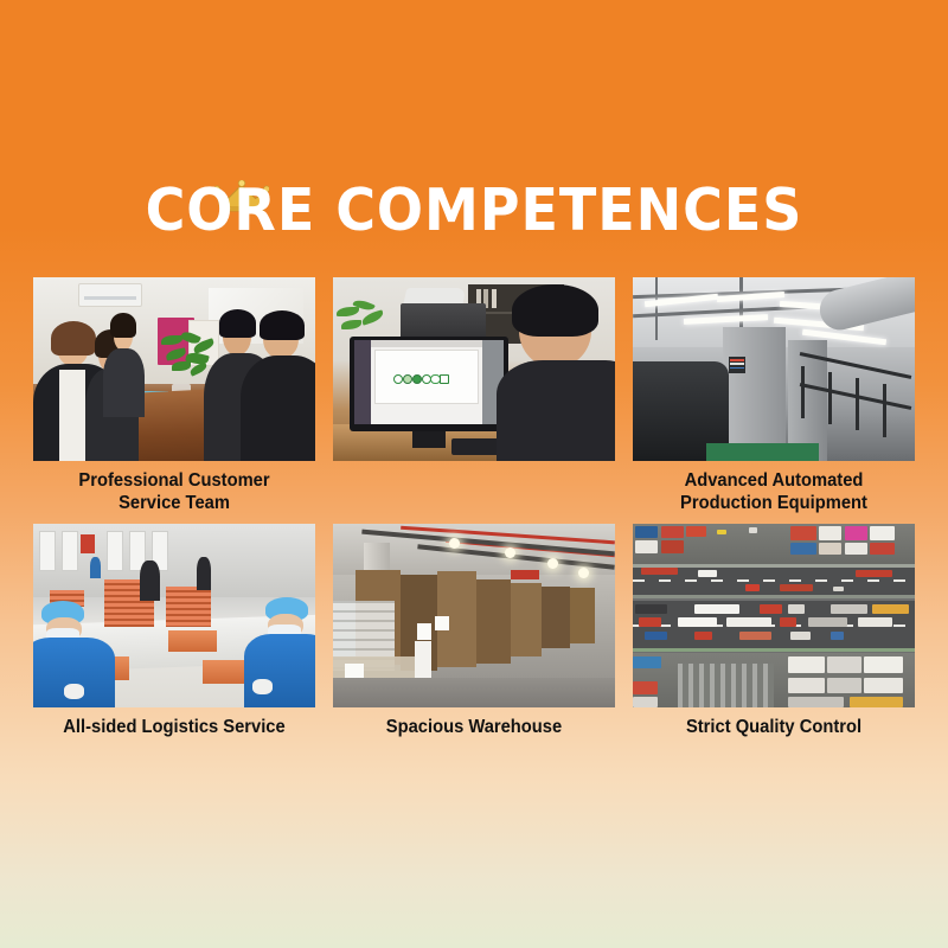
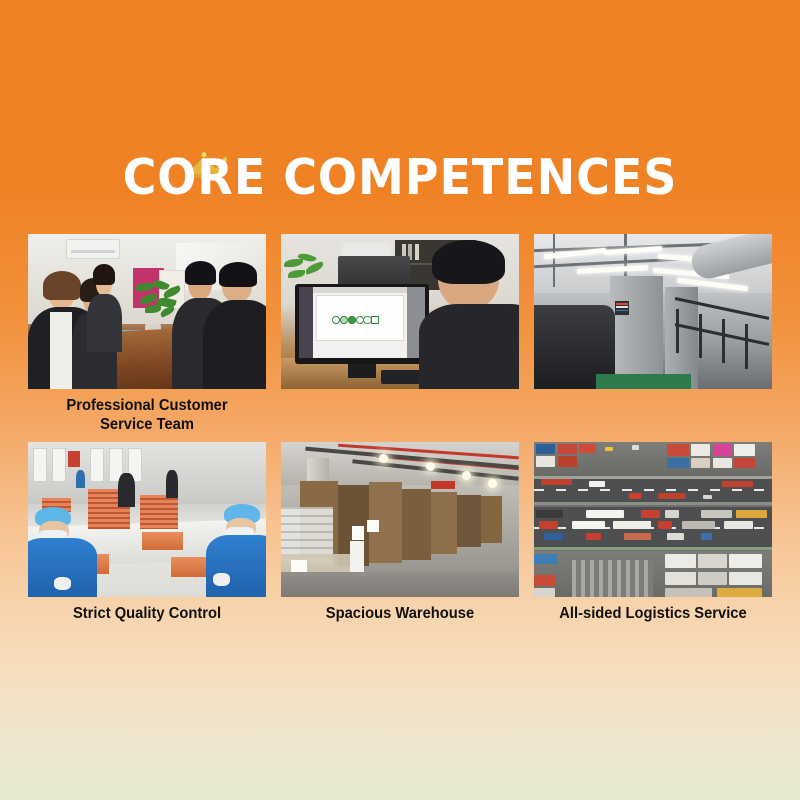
  CORE COMPETENCES
  Professional Customer
  Service Team
- Advanced Automated
- Production Equipment
- All-sided Logistics Service
+ Strict Quality Control
  Spacious Warehouse
- Strict Quality Control
+ All-sided Logistics Service
